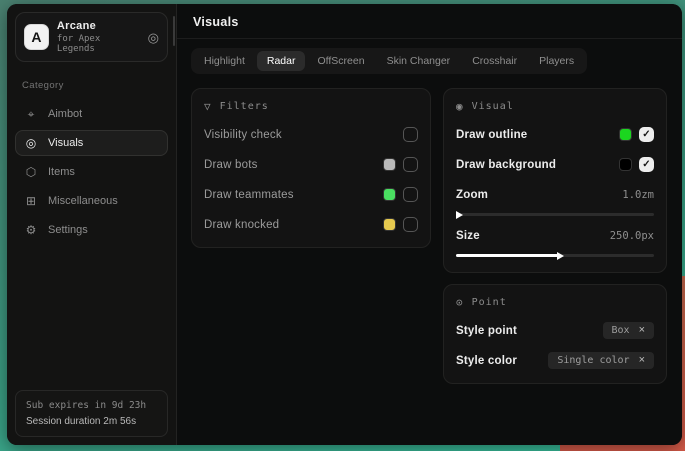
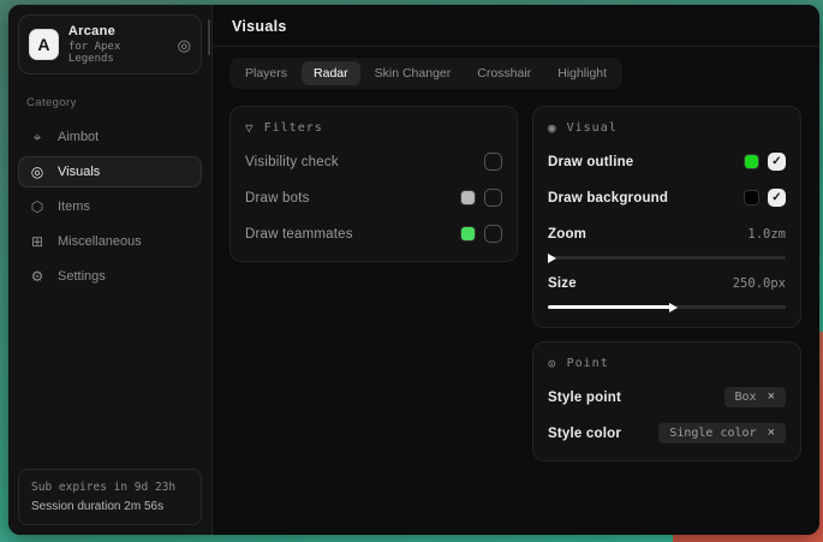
  A
  Arcane
  for Apex Legends
  ◎
  Category
  ⌖
  Aimbot
  ◎
  Visuals
  ⬡
  Items
  ⊞
  Miscellaneous
  ⚙
  Settings
  Sub expires in 9d 23h
  Session duration 2m 56s
  Visuals
- Highlight
+ Players
  Radar
- OffScreen
  Skin Changer
  Crosshair
- Players
+ Highlight
  ▽
  Filters
  Visibility check
  Draw bots
  Draw teammates
- Draw knocked
  ◉
  Visual
  Draw outline
  ✓
  Draw background
  ✓
  Zoom
  1.0zm
  Size
  250.0px
  ⊙
  Point
  Style point
  Box
  ×
  Style color
  Single color
  ×
